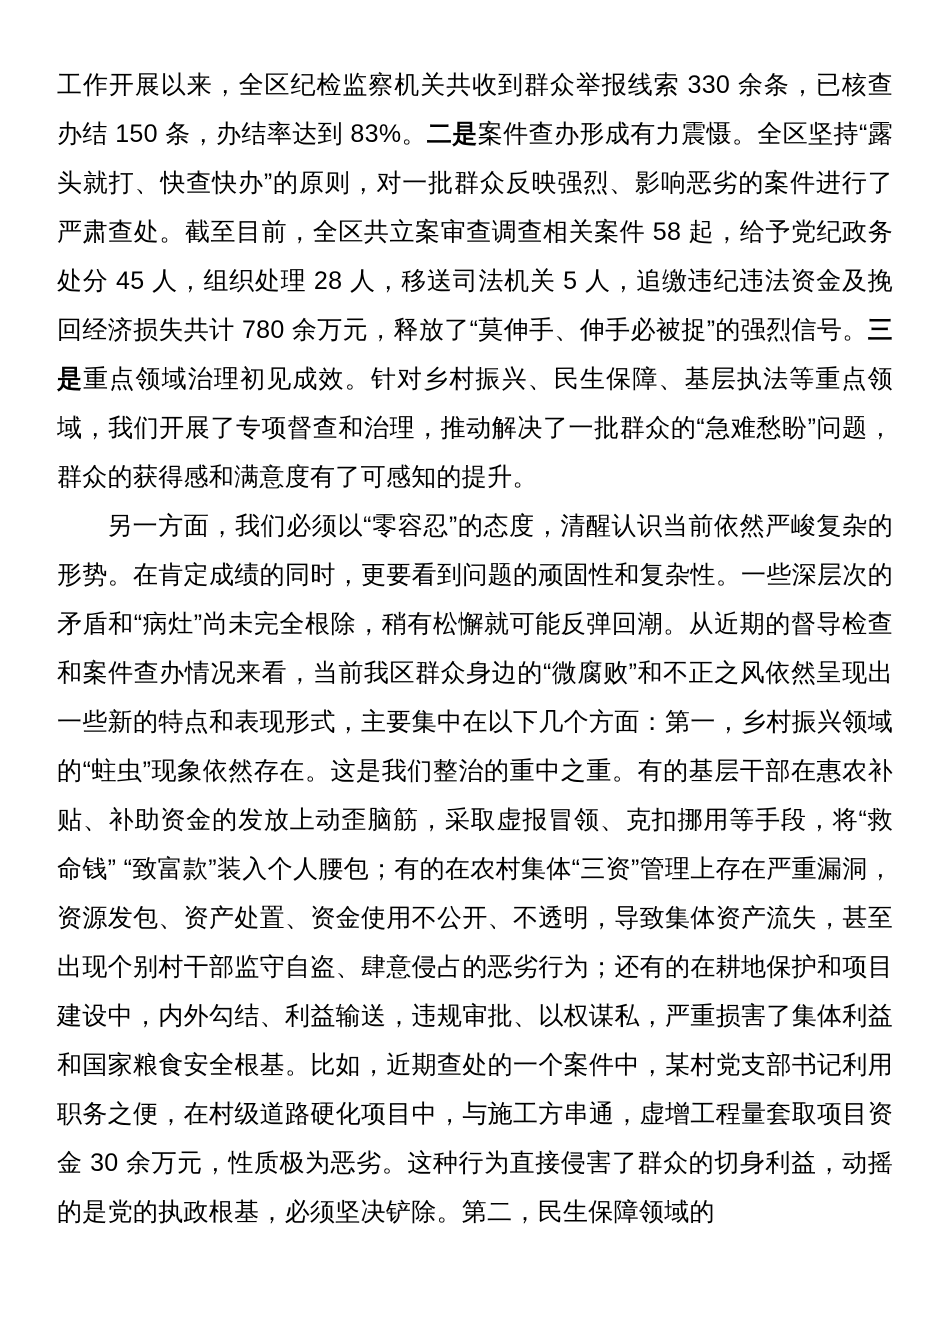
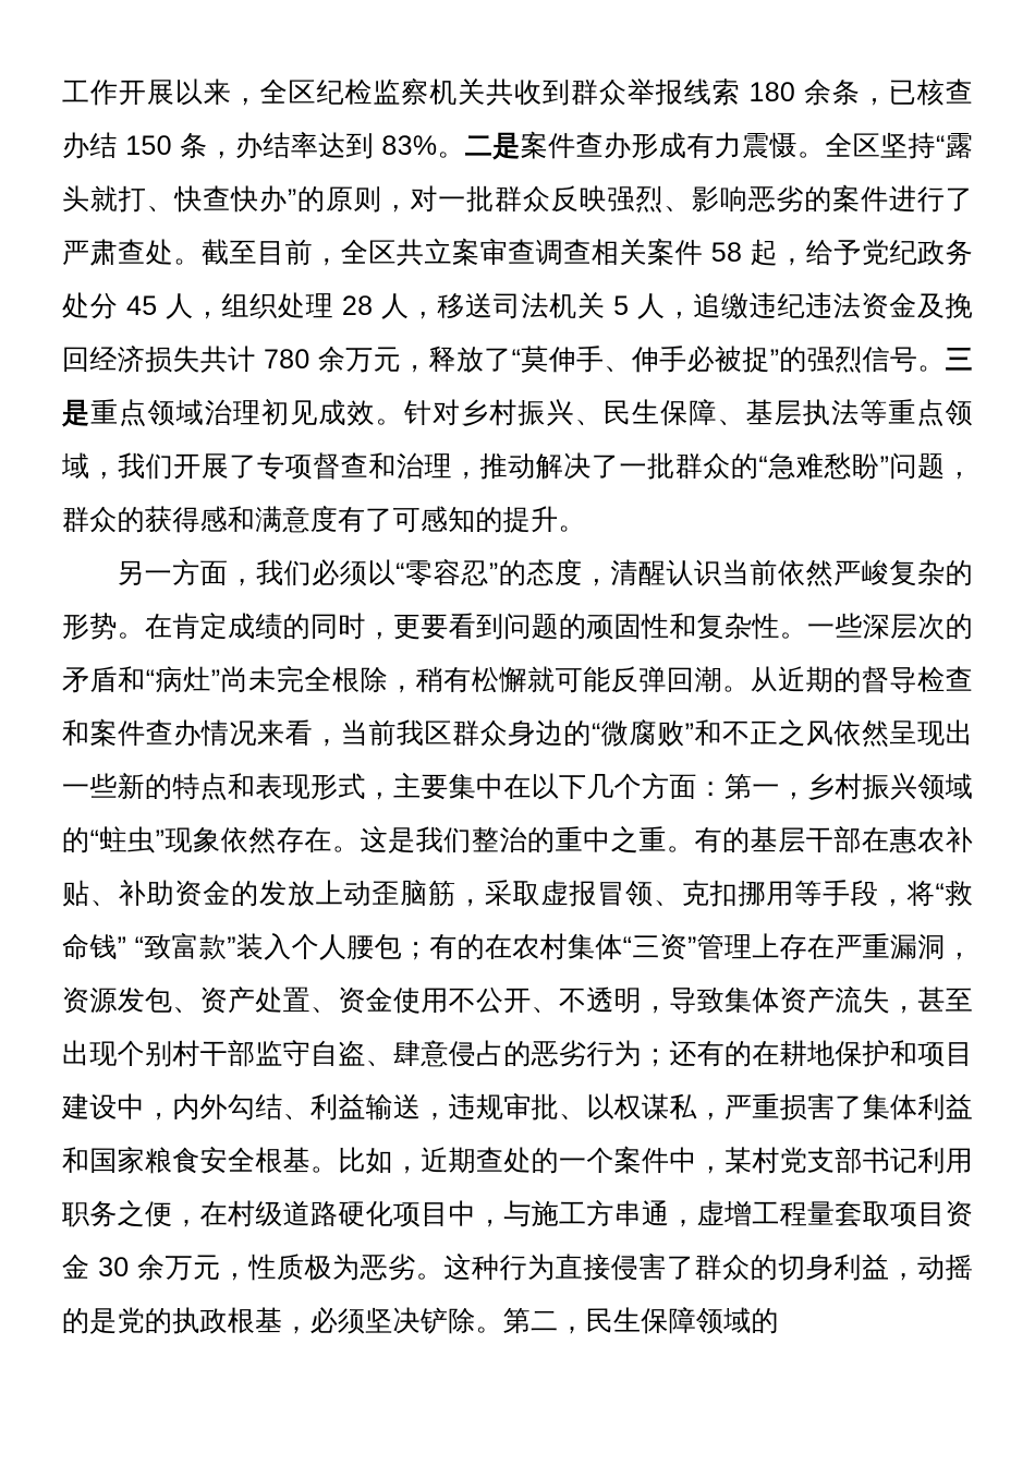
- 工作开展以来，全区纪检监察机关共收到群众举报线索 330 余条，已核查办结 150 条，办结率达到 83%。二是案件查办形成有力震慑。全区坚持“露头就打、快查快办”的原则，对一批群众反映强烈、影响恶劣的案件进行了严肃查处。截至目前，全区共立案审查调查相关案件 58 起，给予党纪政务处分 45 人，组织处理 28 人，移送司法机关 5 人，追缴违纪违法资金及挽回经济损失共计 780 余万元，释放了“莫伸手、伸手必被捉”的强烈信号。三是重点领域治理初见成效。针对乡村振兴、民生保障、基层执法等重点领域，我们开展了专项督查和治理，推动解决了一批群众的“急难愁盼”问题，群众的获得感和满意度有了可感知的提升。
+ 工作开展以来，全区纪检监察机关共收到群众举报线索 180 余条，已核查办结 150 条，办结率达到 83%。二是案件查办形成有力震慑。全区坚持“露头就打、快查快办”的原则，对一批群众反映强烈、影响恶劣的案件进行了严肃查处。截至目前，全区共立案审查调查相关案件 58 起，给予党纪政务处分 45 人，组织处理 28 人，移送司法机关 5 人，追缴违纪违法资金及挽回经济损失共计 780 余万元，释放了“莫伸手、伸手必被捉”的强烈信号。三是重点领域治理初见成效。针对乡村振兴、民生保障、基层执法等重点领域，我们开展了专项督查和治理，推动解决了一批群众的“急难愁盼”问题，群众的获得感和满意度有了可感知的提升。
  另一方面，我们必须以“零容忍”的态度，清醒认识当前依然严峻复杂的形势。在肯定成绩的同时，更要看到问题的顽固性和复杂性。一些深层次的矛盾和“病灶”尚未完全根除，稍有松懈就可能反弹回潮。从近期的督导检查和案件查办情况来看，当前我区群众身边的“微腐败”和不正之风依然呈现出一些新的特点和表现形式，主要集中在以下几个方面：第一，乡村振兴领域的“蛀虫”现象依然存在。这是我们整治的重中之重。有的基层干部在惠农补贴、补助资金的发放上动歪脑筋，采取虚报冒领、克扣挪用等手段，将“救命钱” “致富款”装入个人腰包；有的在农村集体“三资”管理上存在严重漏洞，资源发包、资产处置、资金使用不公开、不透明，导致集体资产流失，甚至出现个别村干部监守自盗、肆意侵占的恶劣行为；还有的在耕地保护和项目建设中，内外勾结、利益输送，违规审批、以权谋私，严重损害了集体利益和国家粮食安全根基。比如，近期查处的一个案件中，某村党支部书记利用职务之便，在村级道路硬化项目中，与施工方串通，虚增工程量套取项目资金 30 余万元，性质极为恶劣。这种行为直接侵害了群众的切身利益，动摇的是党的执政根基，必须坚决铲除。第二，民生保障领域的
